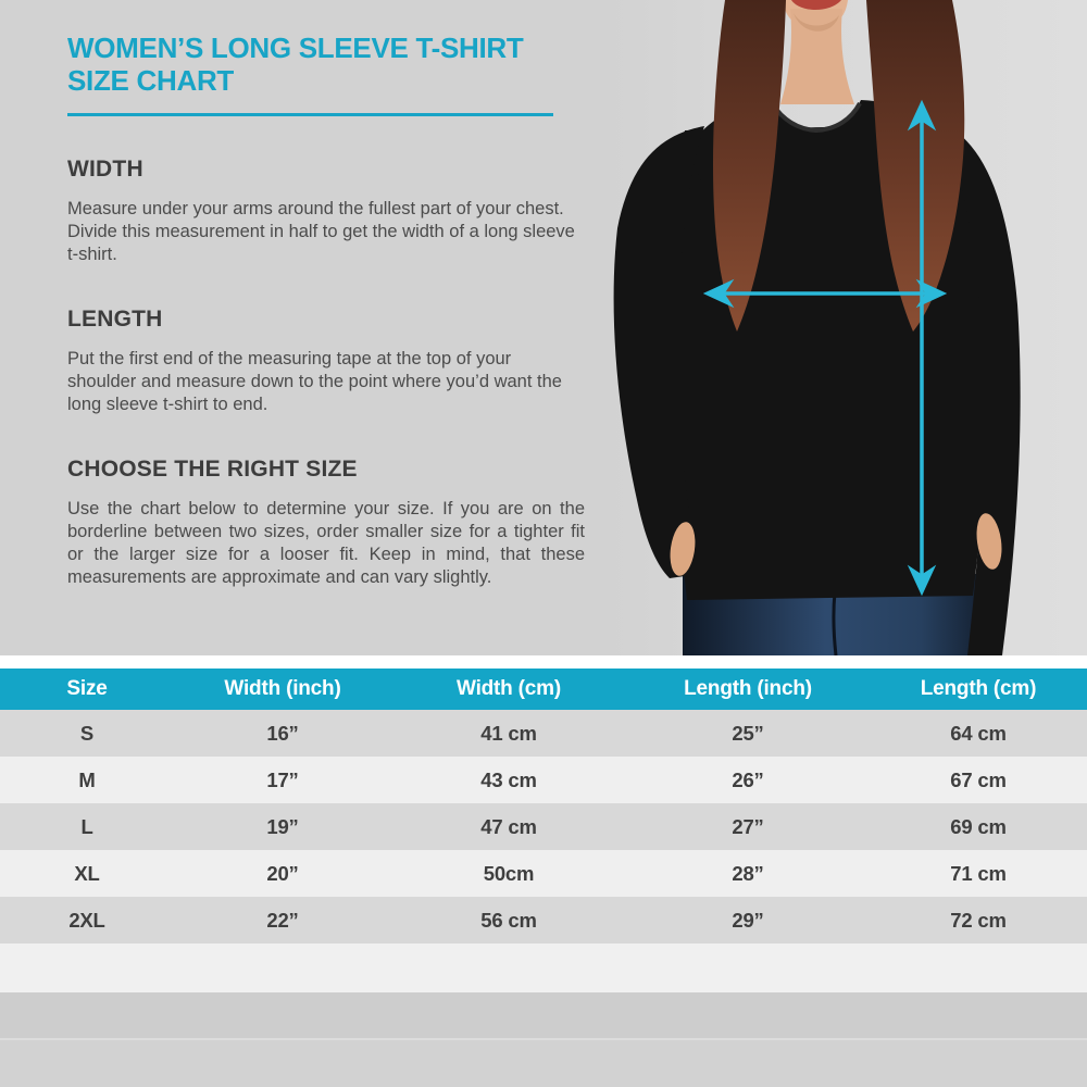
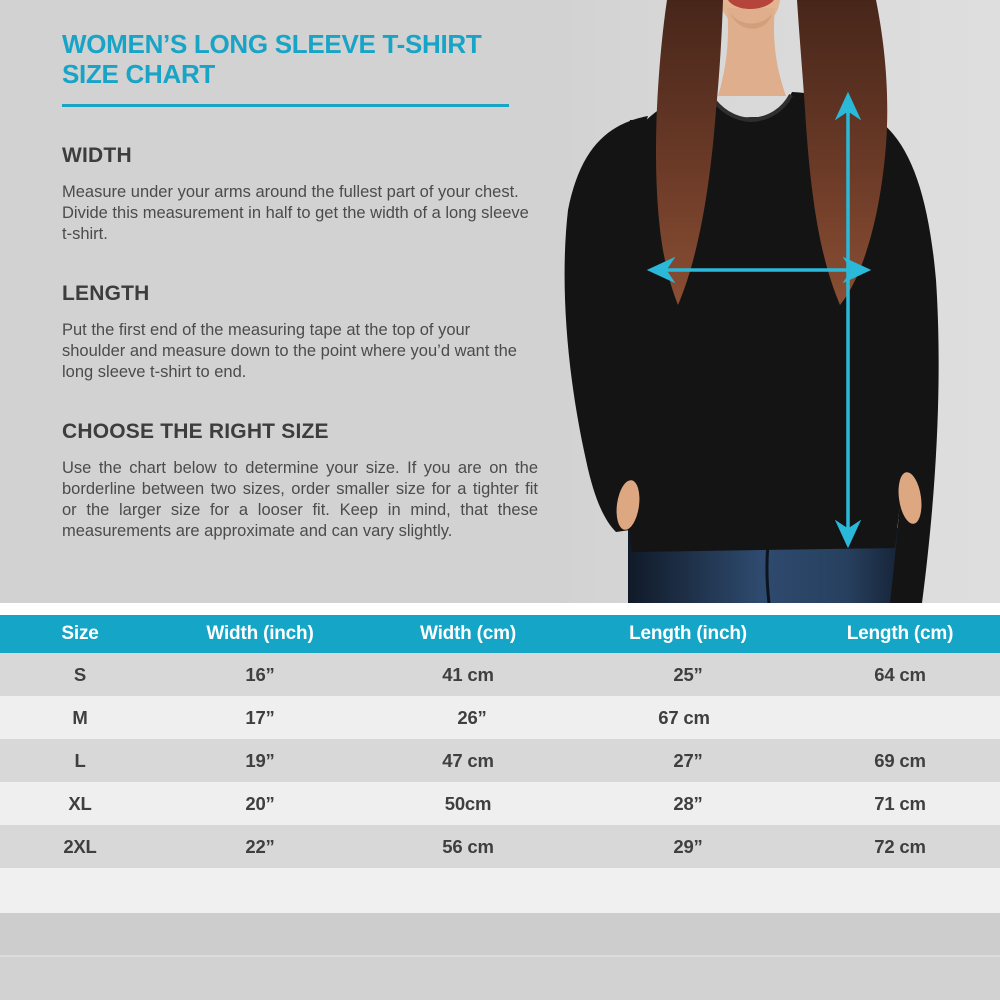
  WOMEN’S LONG SLEEVE T-SHIRT SIZE CHART
  WIDTH
  Measure under your arms around the fullest part of your chest. Divide this measurement in half to get the width of a long sleeve t-shirt.
  LENGTH
  Put the first end of the measuring tape at the top of your shoulder and measure down to the point where you’d want the long sleeve t-shirt to end.
  CHOOSE THE RIGHT SIZE
  Use the chart below to determine your size. If you are on the borderline between two sizes, order smaller size for a tighter fit or the larger size for a looser fit. Keep in mind, that these measurements are approximate and can vary slightly.
  Size
  Width (inch)
  Width (cm)
  Length (inch)
  Length (cm)
  S
  16”
  41 cm
  25”
  64 cm
  M
  17”
- 43 cm
  26”
  67 cm
  L
  19”
  47 cm
  27”
  69 cm
  XL
  20”
  50cm
  28”
  71 cm
  2XL
  22”
  56 cm
  29”
  72 cm
